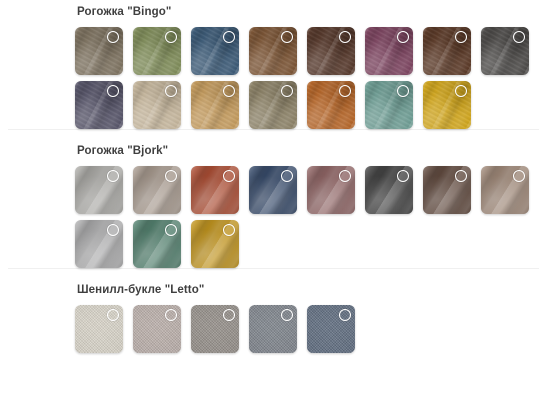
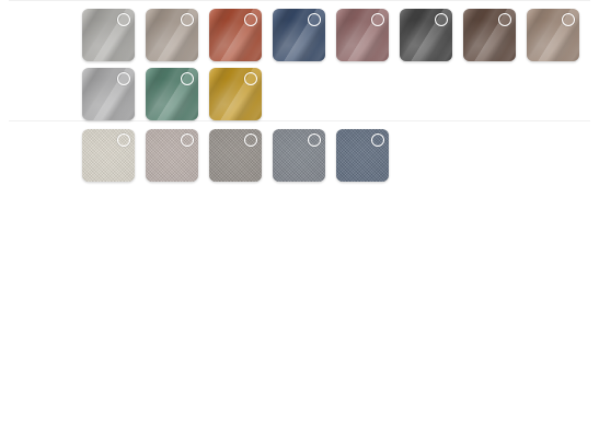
- Рогожка "Bingo"
- Рогожка "Bjork"
- Шенилл-букле "Letto"
